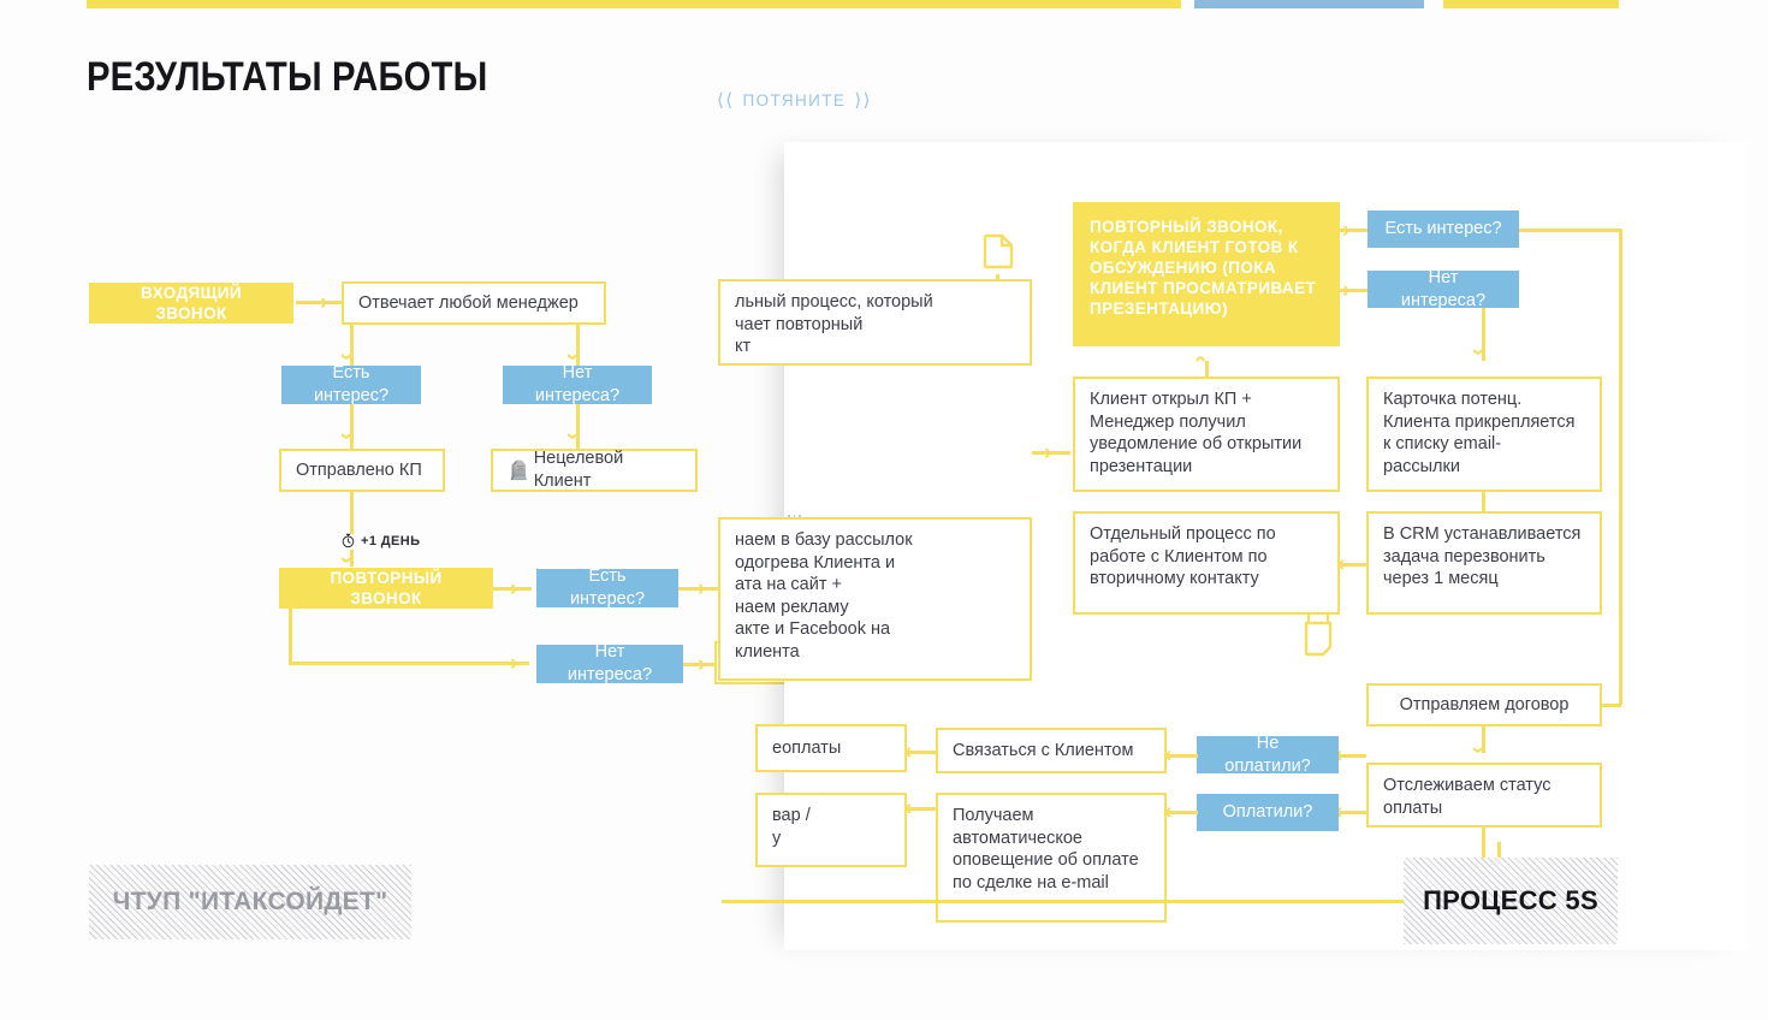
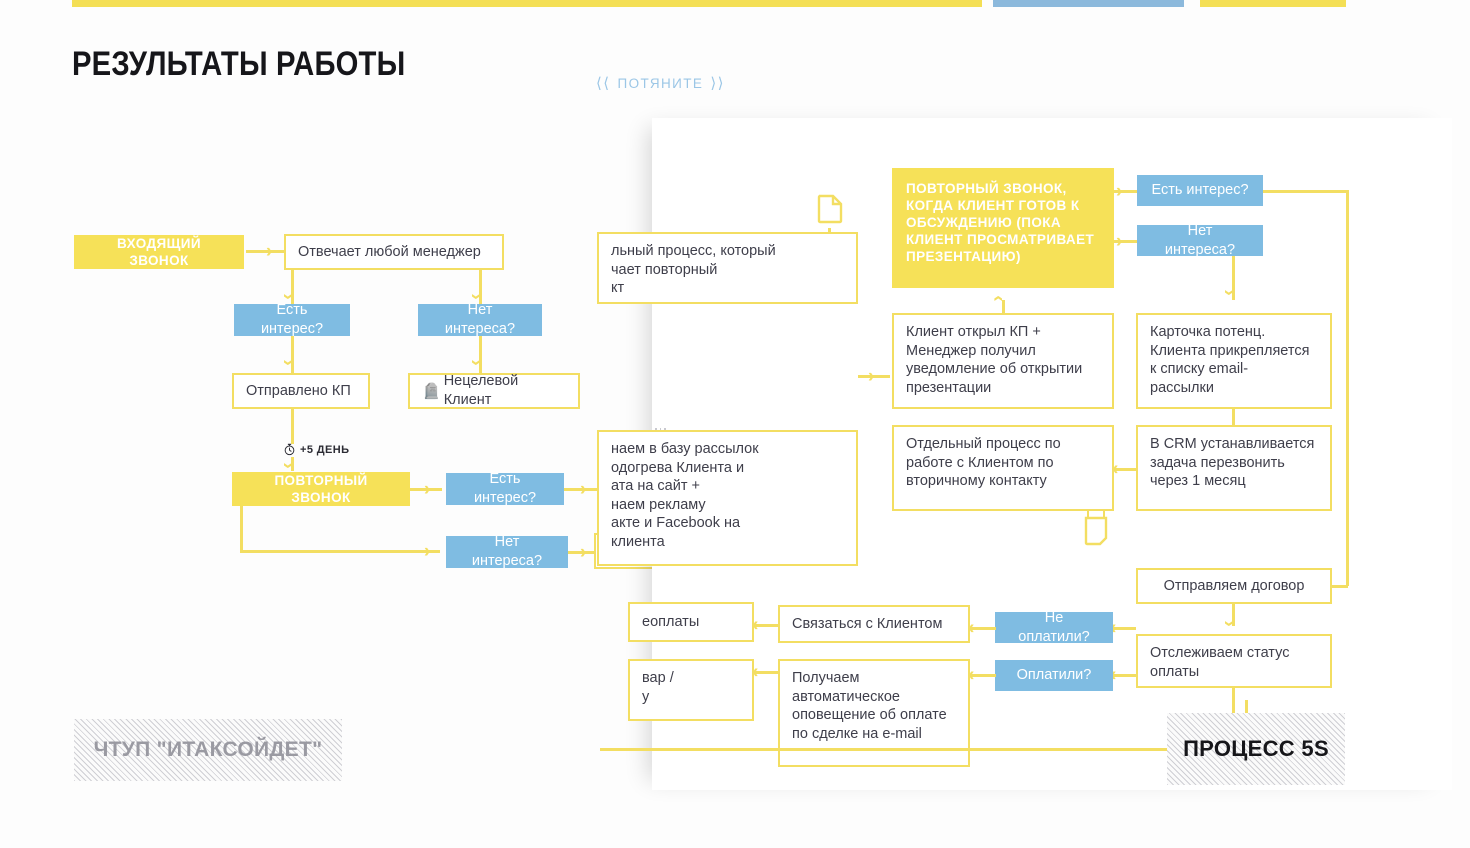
  РЕЗУЛЬТАТЫ РАБОТЫ
  ⟨⟨
  ПОТЯНИТЕ
  ⟩⟩
  ВХОДЯЩИЙ ЗВОНОК
  ›
  Отвечает любой менеджер
  Есть интерес?
  Нет интереса?
  Отправлено КП
  🪦
  Нецелевой Клиент
- +1 ДЕНЬ
+ +5 ДЕНЬ
  ПОВТОРНЫЙ ЗВОНОК
  ›
  Есть интерес?
  ›
  ›
  Нет интереса?
  ›
  ЧТУП "ИТАКСОЙДЕТ"
  ПРОЦЕСС 5S
  льный процесс, который
  чает повторный
  кт
  наем в базу рассылок
  одогрева Клиента и
  ата на сайт +
  наем рекламу
  акте и Facebook на
  клиента
  ›
  ПОВТОРНЫЙ ЗВОНОК,
  КОГДА КЛИЕНТ ГОТОВ К
  ОБСУЖДЕНИЮ (ПОКА
  КЛИЕНТ ПРОСМАТРИВАЕТ
  ПРЕЗЕНТАЦИЮ)
  ›
  Есть интерес?
  ›
  Нет интереса?
  Клиент открыл КП +
  Менеджер получил
  уведомление об открытии
  презентации
  Отдельный процесс по
  работе с Клиентом по
  вторичному контакту
  Карточка потенц.
  Клиента прикрепляется
  к списку email-
  рассылки
  В CRM устанавливается
  задача перезвонить
  через 1 месяц
  Отправляем договор
  Отслеживаем статус
  оплаты
  Не оплатили?
  Связаться с Клиентом
  Оплатили?
  Получаем
  автоматическое
  оповещение об оплате
  по сделке на e-mail
  еоплаты
  вар /
  у
